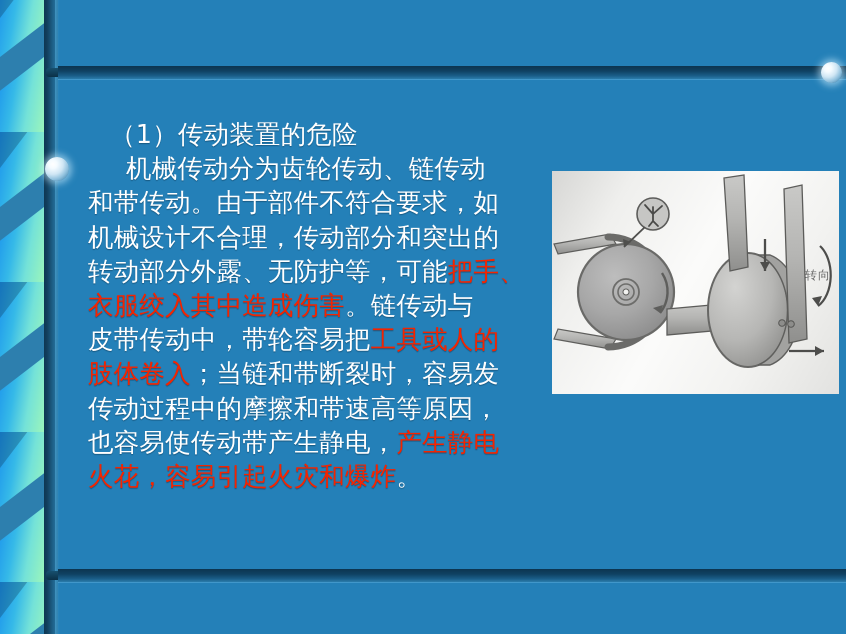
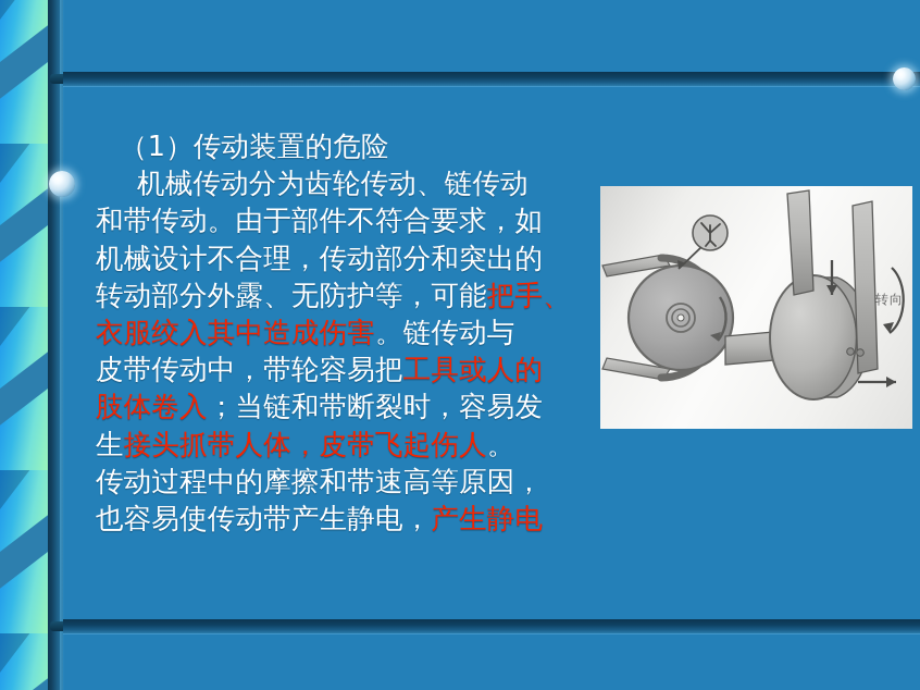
  （1）传动装置的危险
  机械传动分为齿轮传动、链传动
  和带传动。由于部件不符合要求，如
  机械设计不合理，传动部分和突出的
  转动部分外露、无防护等，可能把手、
  衣服绞入其中造成伤害。链传动与
  皮带传动中，带轮容易把工具或人的
  肢体卷入；当链和带断裂时，容易发
+ 生接头抓带人体，皮带飞起伤人。
  传动过程中的摩擦和带速高等原因，
  也容易使传动带产生静电，产生静电
- 火花，容易引起火灾和爆炸。
  转向
